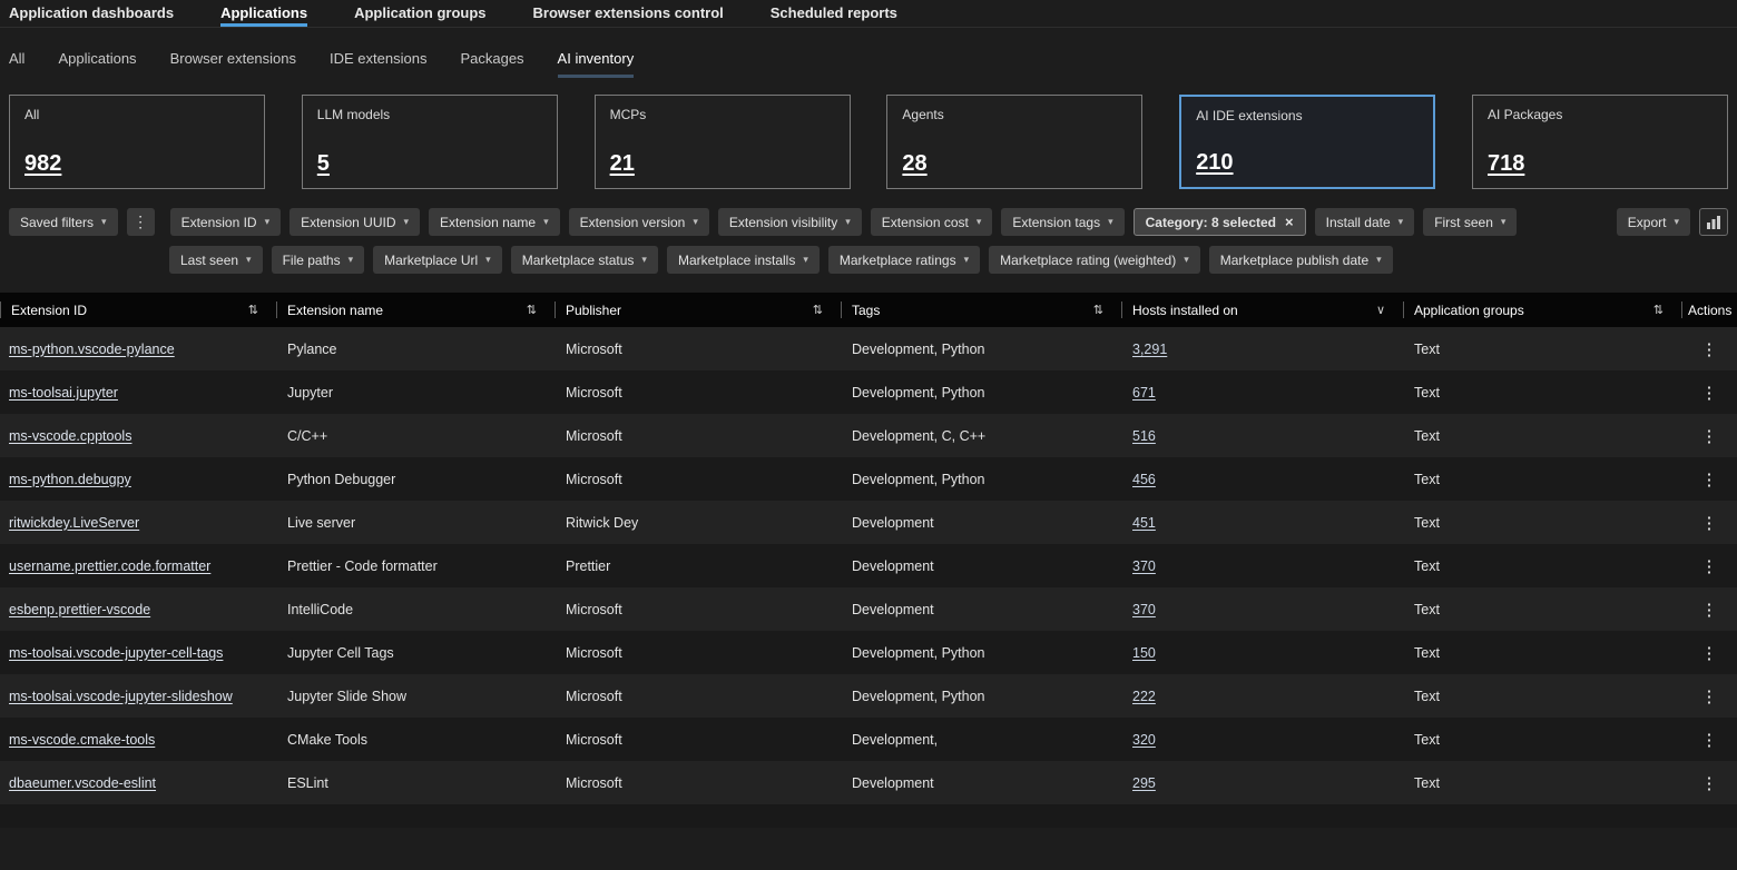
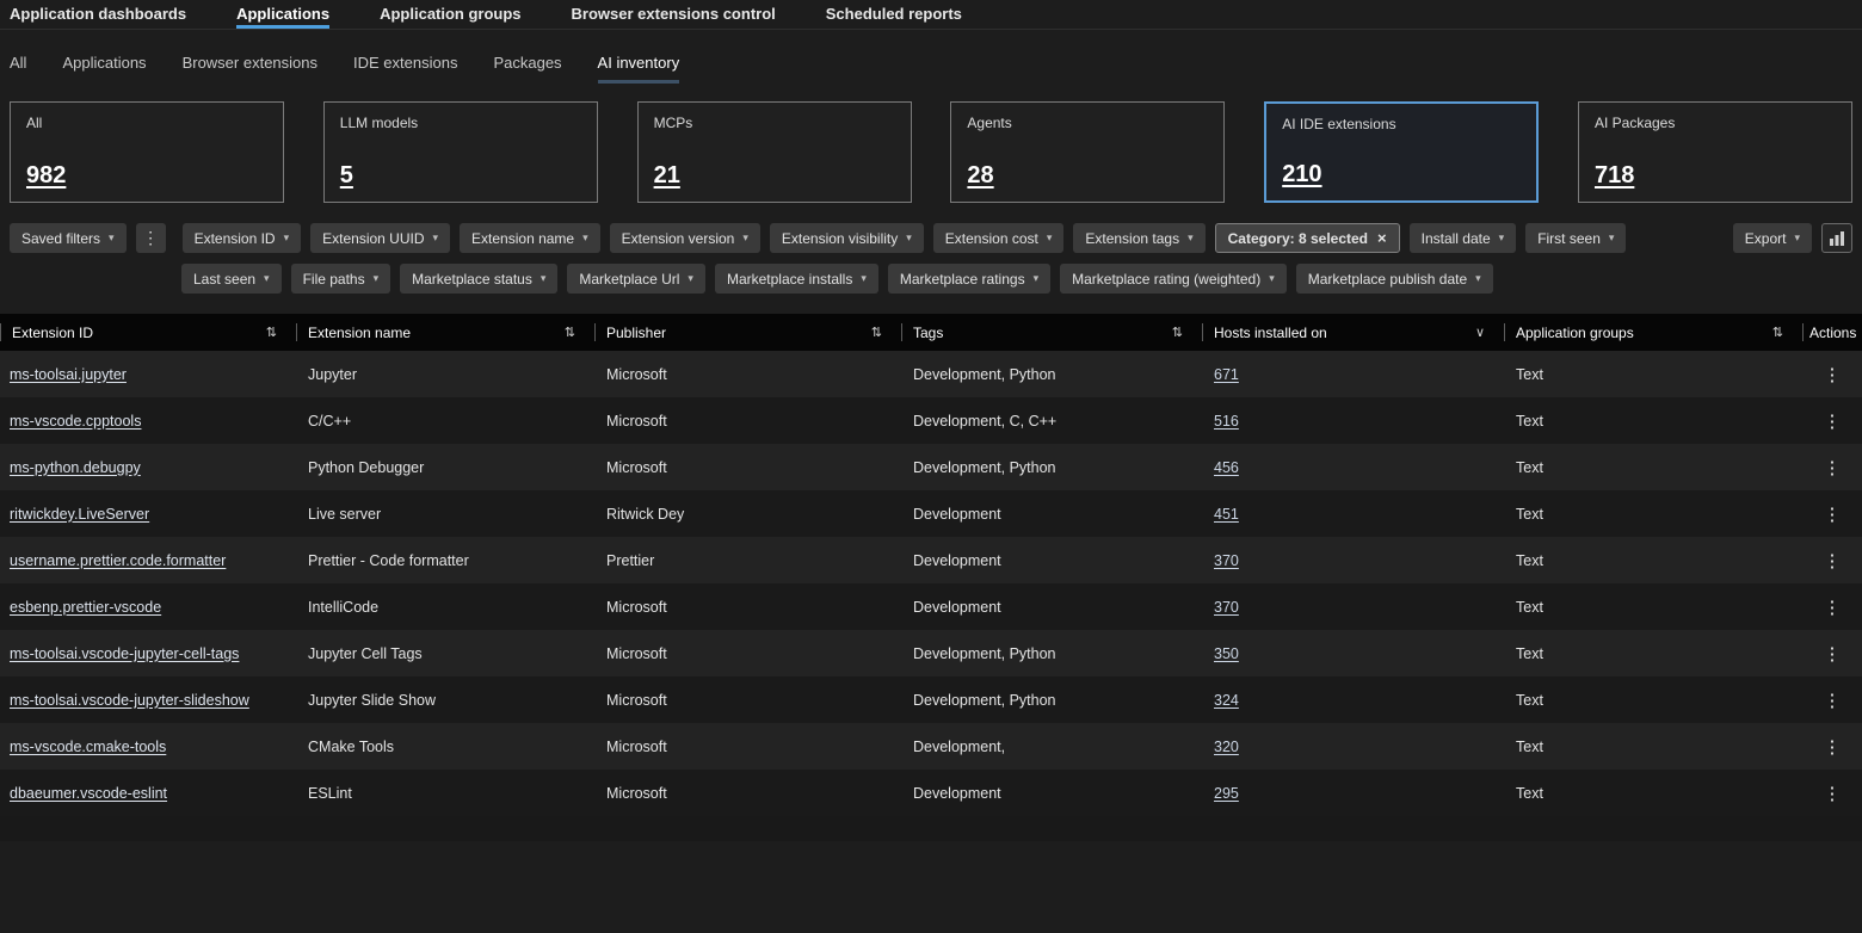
  Application dashboards
  Applications
  Application groups
  Browser extensions control
  Scheduled reports
  All
  Applications
  Browser extensions
  IDE extensions
  Packages
  AI inventory
  All
  982
  LLM models
  5
  MCPs
  21
  Agents
  28
  AI IDE extensions
  210
  AI Packages
  718
  Saved filters
  ▾
  ⋮
  Extension ID
  ▾
  Extension UUID
  ▾
  Extension name
  ▾
  Extension version
  ▾
  Extension visibility
  ▾
  Extension cost
  ▾
  Extension tags
  ▾
  Category: 8 selected
  ×
  Install date
  ▾
  First seen
  ▾
  Export
  ▾
  Last seen
  ▾
  File paths
  ▾
- Marketplace Url
+ Marketplace status
  ▾
- Marketplace status
+ Marketplace Url
  ▾
  Marketplace installs
  ▾
  Marketplace ratings
  ▾
  Marketplace rating (weighted)
  ▾
  Marketplace publish date
  ▾
  	Extension ID ⇅	Extension name ⇅	Publisher ⇅	Tags ⇅	Hosts installed on ∨	Application groups ⇅	Actions
- ms-python.vscode-pylance	Pylance	Microsoft	Development, Python	3,291	Text	⋮
  ms-toolsai.jupyter	Jupyter	Microsoft	Development, Python	671	Text	⋮
  ms-vscode.cpptools	C/C++	Microsoft	Development, C, C++	516	Text	⋮
  ms-python.debugpy	Python Debugger	Microsoft	Development, Python	456	Text	⋮
  ritwickdey.LiveServer	Live server	Ritwick Dey	Development	451	Text	⋮
  username.prettier.code.formatter	Prettier - Code formatter	Prettier	Development	370	Text	⋮
  esbenp.prettier-vscode	IntelliCode	Microsoft	Development	370	Text	⋮
- ms-toolsai.vscode-jupyter-cell-tags	Jupyter Cell Tags	Microsoft	Development, Python	150	Text	⋮
+ ms-toolsai.vscode-jupyter-cell-tags	Jupyter Cell Tags	Microsoft	Development, Python	350	Text	⋮
- ms-toolsai.vscode-jupyter-slideshow	Jupyter Slide Show	Microsoft	Development, Python	222	Text	⋮
+ ms-toolsai.vscode-jupyter-slideshow	Jupyter Slide Show	Microsoft	Development, Python	324	Text	⋮
  ms-vscode.cmake-tools	CMake Tools	Microsoft	Development,	320	Text	⋮
  dbaeumer.vscode-eslint	ESLint	Microsoft	Development	295	Text	⋮
